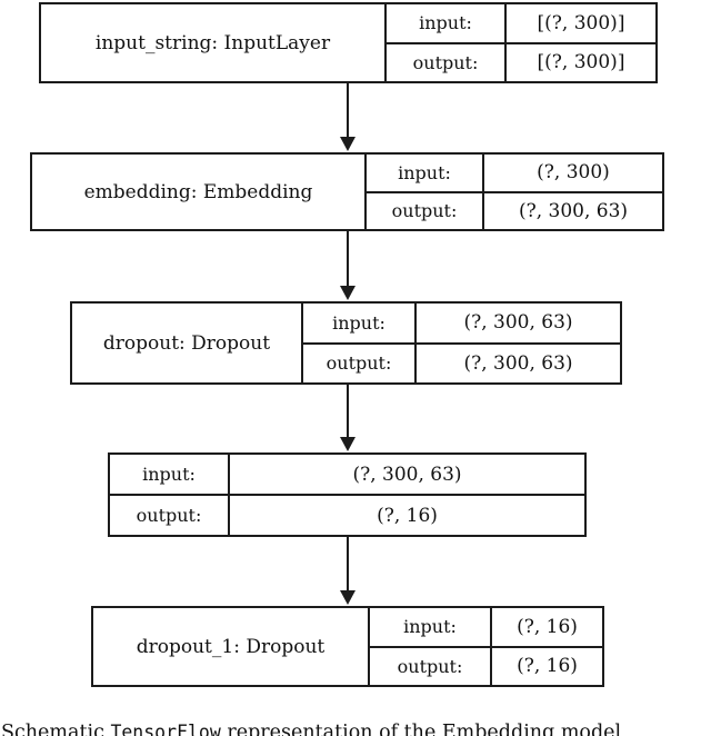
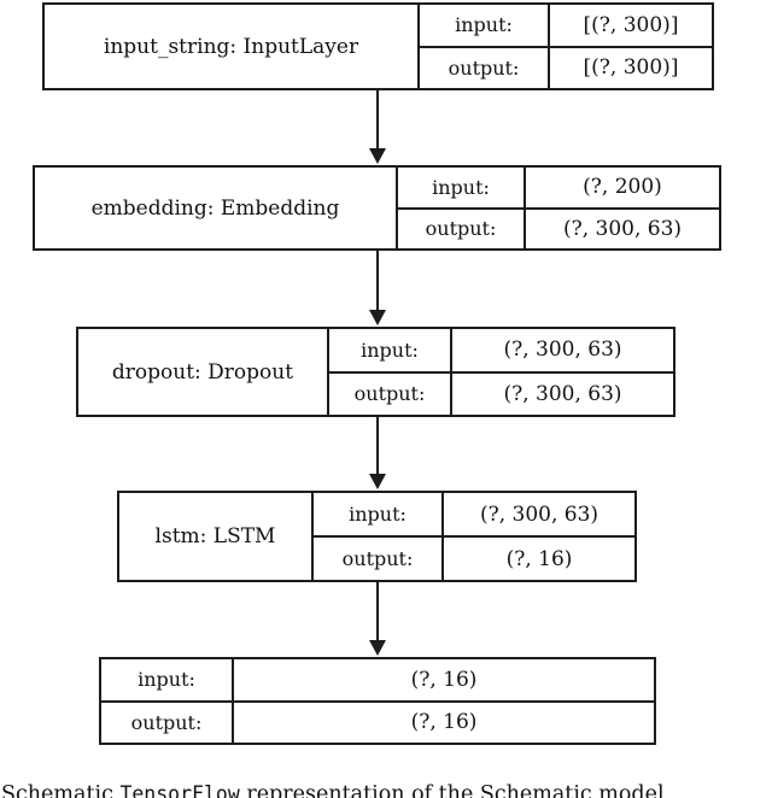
  input_string: InputLayer
  input:
  [(?, 300)]
  output:
  [(?, 300)]
  embedding: Embedding
  input:
- (?, 300)
+ (?, 200)
  output:
  (?, 300, 63)
  dropout: Dropout
  input:
  (?, 300, 63)
  output:
  (?, 300, 63)
+ lstm: LSTM
  input:
  (?, 300, 63)
  output:
  (?, 16)
- dropout_1: Dropout
  input:
  (?, 16)
  output:
  (?, 16)
- Schematic TensorFlow representation of the Embedding model
+ Schematic TensorFlow representation of the Schematic model
